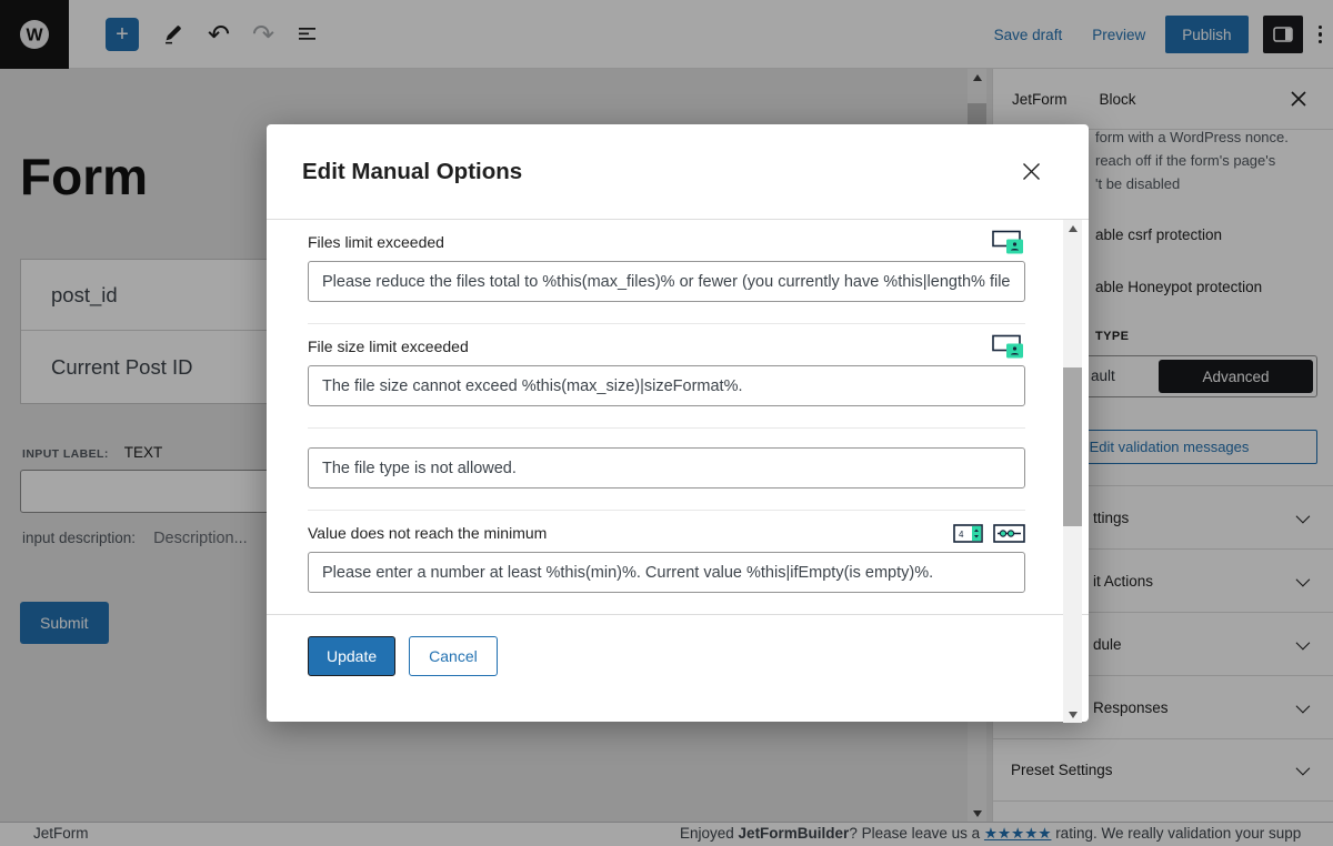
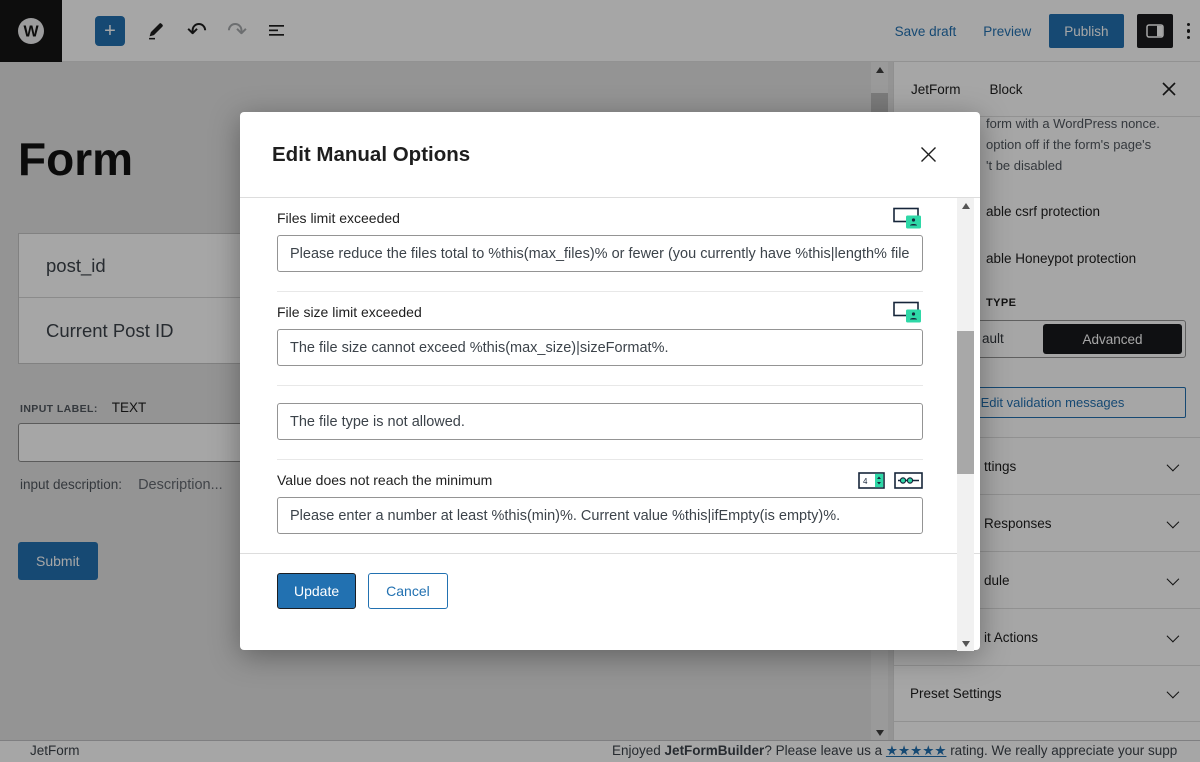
  W
  +
  ↶
  ↷
  Save draft
  Preview
  Publish
  Form
  post_id
  Current Post ID
  INPUT LABEL:
  TEXT
  input description:
  Description...
  Submit
  JetForm
  Block
  form with a WordPress nonce.
- reach off if the form's page's
+ option off if the form's page's
  't be disabled
  able csrf protection
  able Honeypot protection
  TYPE
  ault
  Advanced
  Edit validation messages
  ttings
- it Actions
+ Responses
  dule
- Responses
+ it Actions
  Preset Settings
  JetForm
- Enjoyed JetFormBuilder? Please leave us a ★★★★★ rating. We really validation your supp
+ Enjoyed JetFormBuilder? Please leave us a ★★★★★ rating. We really appreciate your supp
  Edit Manual Options
  Files limit exceeded
  Please reduce the files total to %this(max_files)% or fewer (you currently have %this|length% file
  File size limit exceeded
  The file size cannot exceed %this(max_size)|sizeFormat%.
  The file type is not allowed.
  Value does not reach the minimum
  4
  Please enter a number at least %this(min)%. Current value %this|ifEmpty(is empty)%.
  Update
  Cancel
